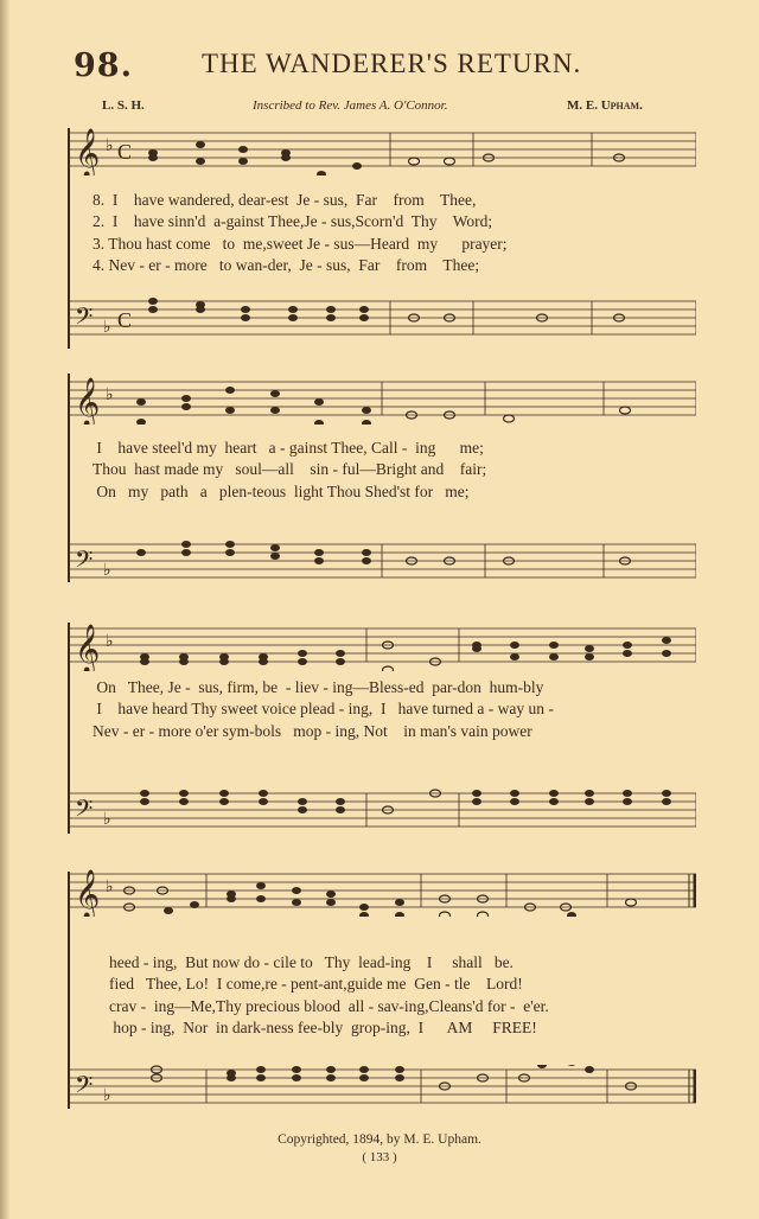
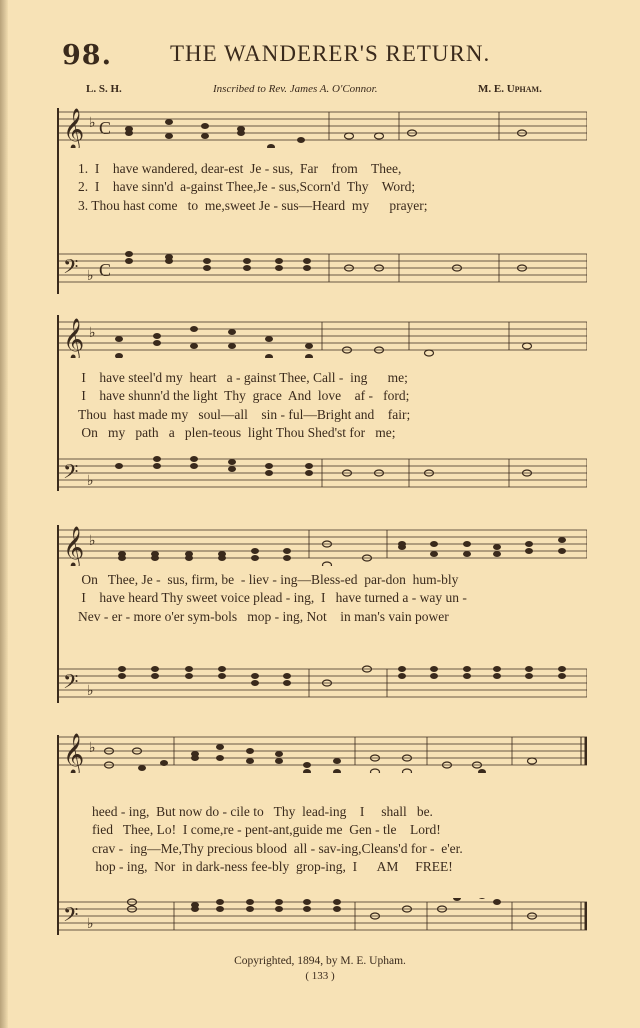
  98.
  THE WANDERER'S RETURN.
  L. S. H.
  Inscribed to Rev. James A. O'Connor.
  M. E. Upham.
  𝄞
  ♭
  C
- 8. I have wandered, dear-est Je - sus, Far from Thee,
+ 1. I have wandered, dear-est Je - sus, Far from Thee,
  2. I have sinn'd a-gainst Thee,Je - sus,Scorn'd Thy Word;
  3. Thou hast come to me,sweet Je - sus—Heard my prayer;
- 4. Nev - er - more to wan-der, Je - sus, Far from Thee;
  𝄢
  ♭
  C
  𝄞
  ♭
  I have steel'd my heart a - gainst Thee, Call - ing me;
+ I have shunn'd the light Thy grace And love af - ford;
  Thou hast made my soul—all sin - ful—Bright and fair;
  On my path a plen-teous light Thou Shed'st for me;
  𝄢
  ♭
  𝄞
  ♭
  On Thee, Je - sus, firm, be - liev - ing—Bless-ed par-don hum-bly
  I have heard Thy sweet voice plead - ing, I have turned a - way un -
  Nev - er - more o'er sym-bols mop - ing, Not in man's vain power
  𝄢
  ♭
  𝄞
  ♭
  heed - ing, But now do - cile to Thy lead-ing I shall be.
  fied Thee, Lo! I come,re - pent-ant,guide me Gen - tle Lord!
  crav - ing—Me,Thy precious blood all - sav-ing,Cleans'd for - e'er.
  hop - ing, Nor in dark-ness fee-bly grop-ing, I AM FREE!
  𝄢
  ♭
  Copyrighted, 1894, by M. E. Upham.
  ( 133 )
